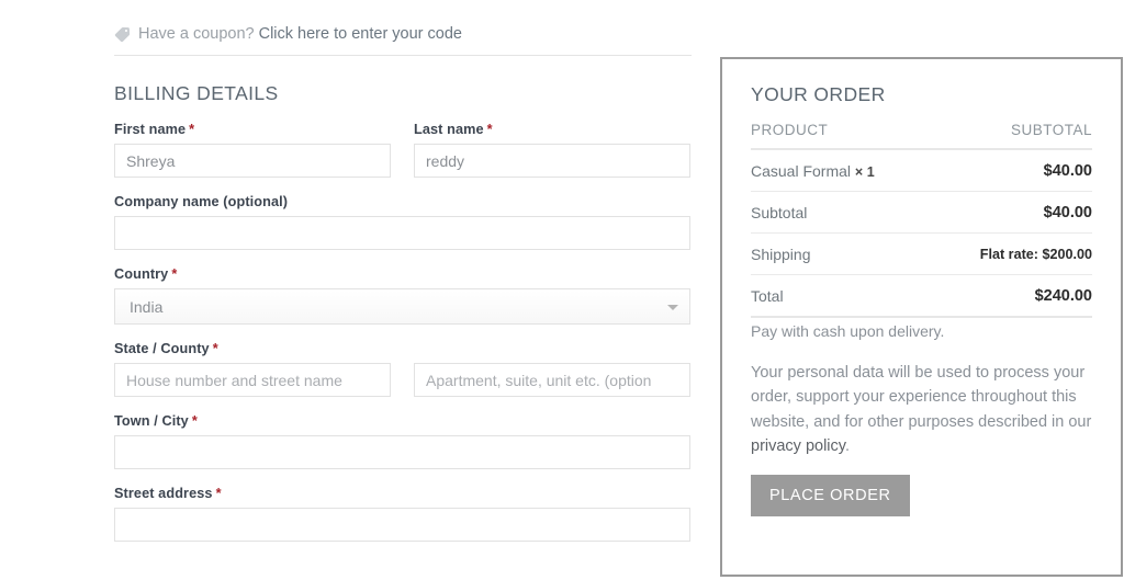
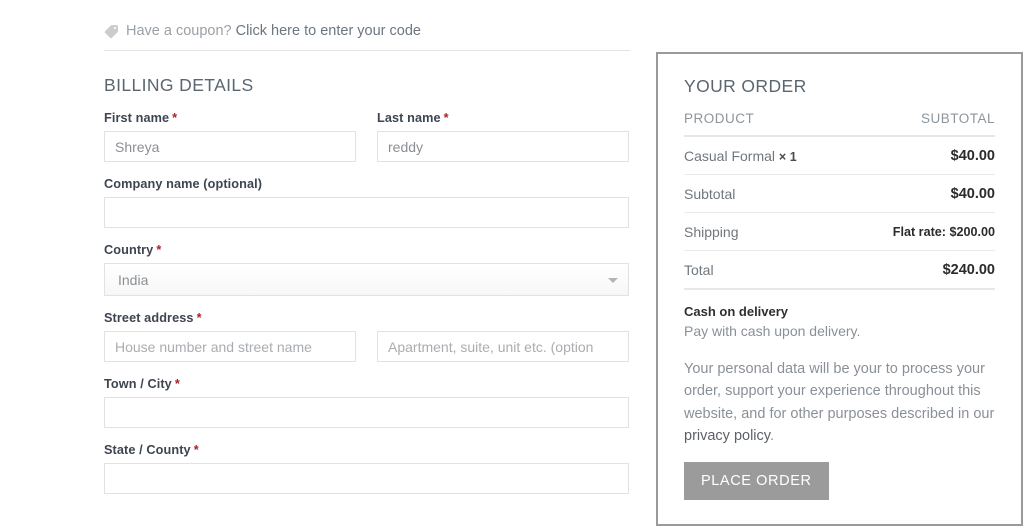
  Have a coupon?
  Click here to enter your code
  BILLING DETAILS
  First name *
  Shreya
  Last name *
  reddy
  Company name (optional)
  Country *
  India
- State / County *
+ Street address *
  House number and street name
  Apartment, suite, unit etc. (option
  Town / City *
- Street address *
+ State / County *
  YOUR ORDER
  PRODUCT	SUBTOTAL
  Casual Formal × 1	$40.00
  Subtotal	$40.00
  Shipping	Flat rate: $200.00
  Total	$240.00
+ Cash on delivery
  Pay with cash upon delivery.
- Your personal data will be used to process your order, support your experience throughout this website, and for other purposes described in our privacy policy.
+ Your personal data will be your to process your order, support your experience throughout this website, and for other purposes described in our privacy policy.
  PLACE ORDER
